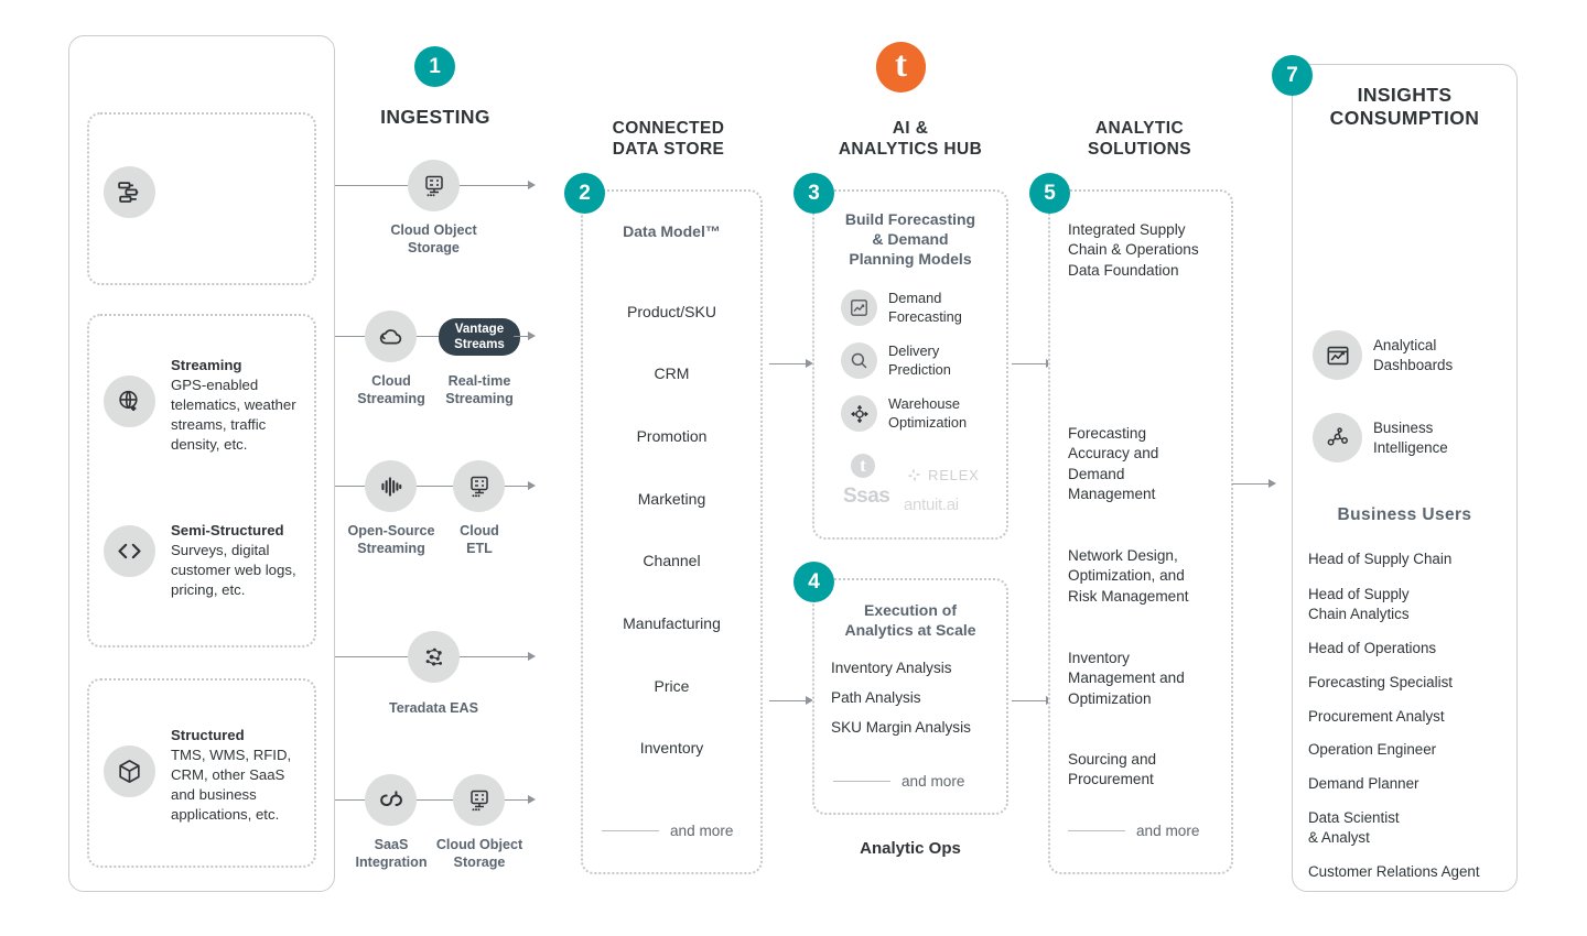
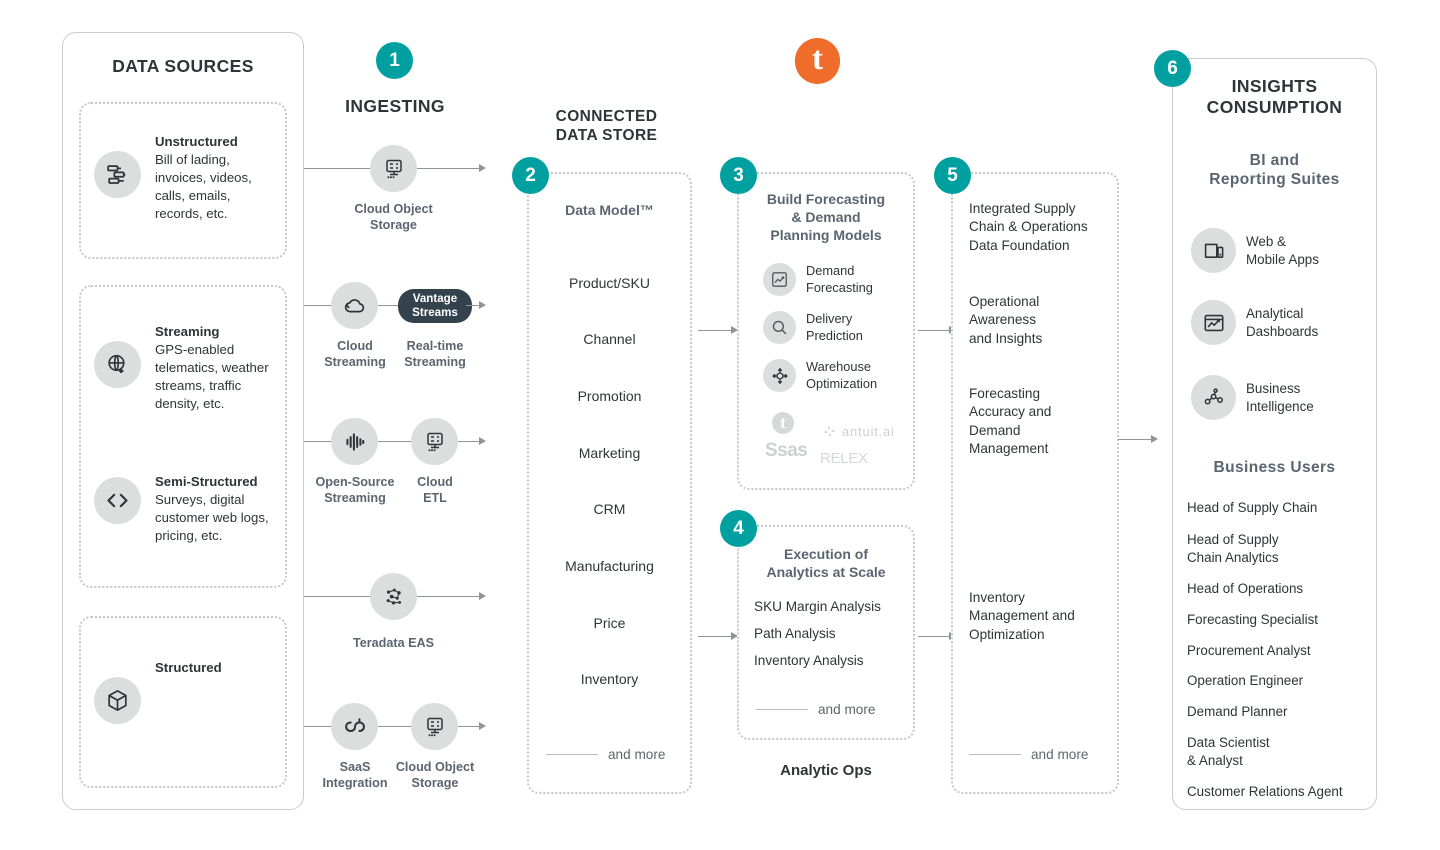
+ DATA SOURCES
+ Unstructured
+ Bill of lading,
+ invoices, videos,
+ calls, emails,
+ records, etc.
  Streaming
  GPS-enabled
  telematics, weather
  streams, traffic
  density, etc.
  Semi-Structured
  Surveys, digital
  customer web logs,
  pricing, etc.
  Structured
- TMS, WMS, RFID,
- CRM, other SaaS
- and business
- applications, etc.
  1
  INGESTING
  Cloud Object
  Storage
  Cloud
  Streaming
  Vantage
  Streams
  Real-time
  Streaming
  Open-Source
  Streaming
  Cloud
  ETL
  Teradata EAS
  SaaS
  Integration
  Cloud Object
  Storage
  t
  CONNECTED
  DATA STORE
  2
  Data Model™
  Product/SKU
- CRM
+ Channel
  Promotion
  Marketing
- Channel
+ CRM
  Manufacturing
  Price
  Inventory
  and more
- AI &
- ANALYTICS HUB
  3
  Build Forecasting
  & Demand
  Planning Models
  Demand
  Forecasting
  Delivery
  Prediction
  Warehouse
  Optimization
  t
- RELEX
+ antuit.ai
  Ssas
- antuit.ai
+ RELEX
  4
  Execution of
  Analytics at Scale
- Inventory Analysis
+ SKU Margin Analysis
  Path Analysis
- SKU Margin Analysis
+ Inventory Analysis
  and more
  Analytic Ops
- ANALYTIC
- SOLUTIONS
  5
  Integrated Supply
  Chain & Operations
  Data Foundation
+ Operational
+ Awareness
+ and Insights
  Forecasting
  Accuracy and
  Demand
  Management
- Network Design,
- Optimization, and
- Risk Management
  Inventory
  Management and
  Optimization
- Sourcing and
- Procurement
  and more
- 7
+ 6
  INSIGHTS
  CONSUMPTION
+ BI and
+ Reporting Suites
+ Web &
+ Mobile Apps
  Analytical
  Dashboards
  Business
  Intelligence
  Business Users
  Head of Supply Chain
  Head of Supply
  Chain Analytics
  Head of Operations
  Forecasting Specialist
  Procurement Analyst
  Operation Engineer
  Demand Planner
  Data Scientist
  & Analyst
  Customer Relations Agent
